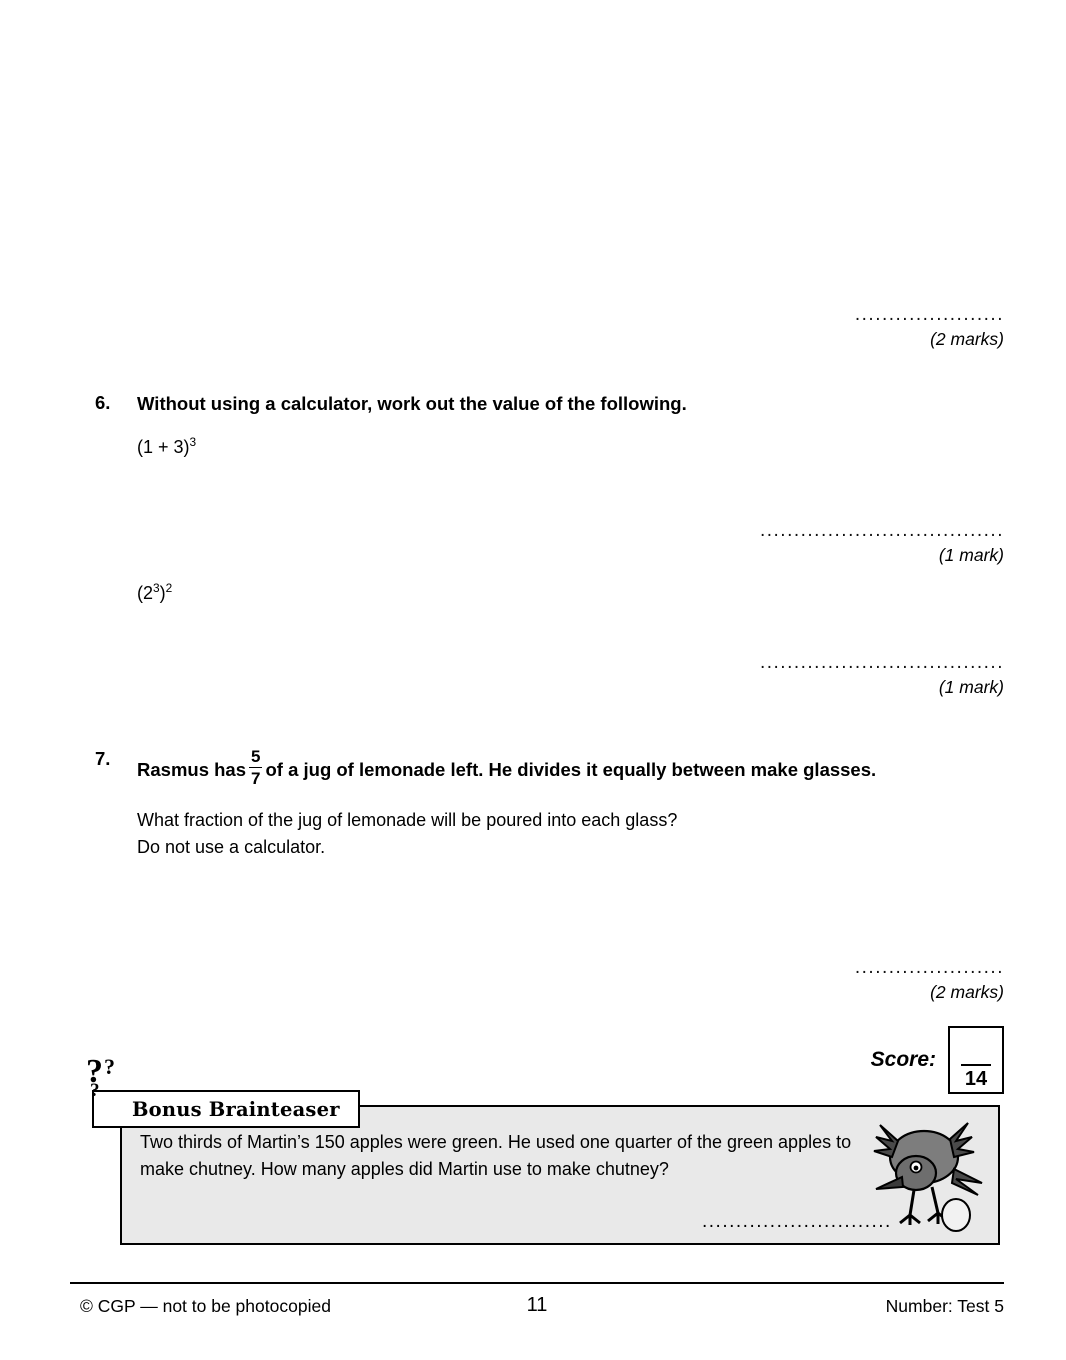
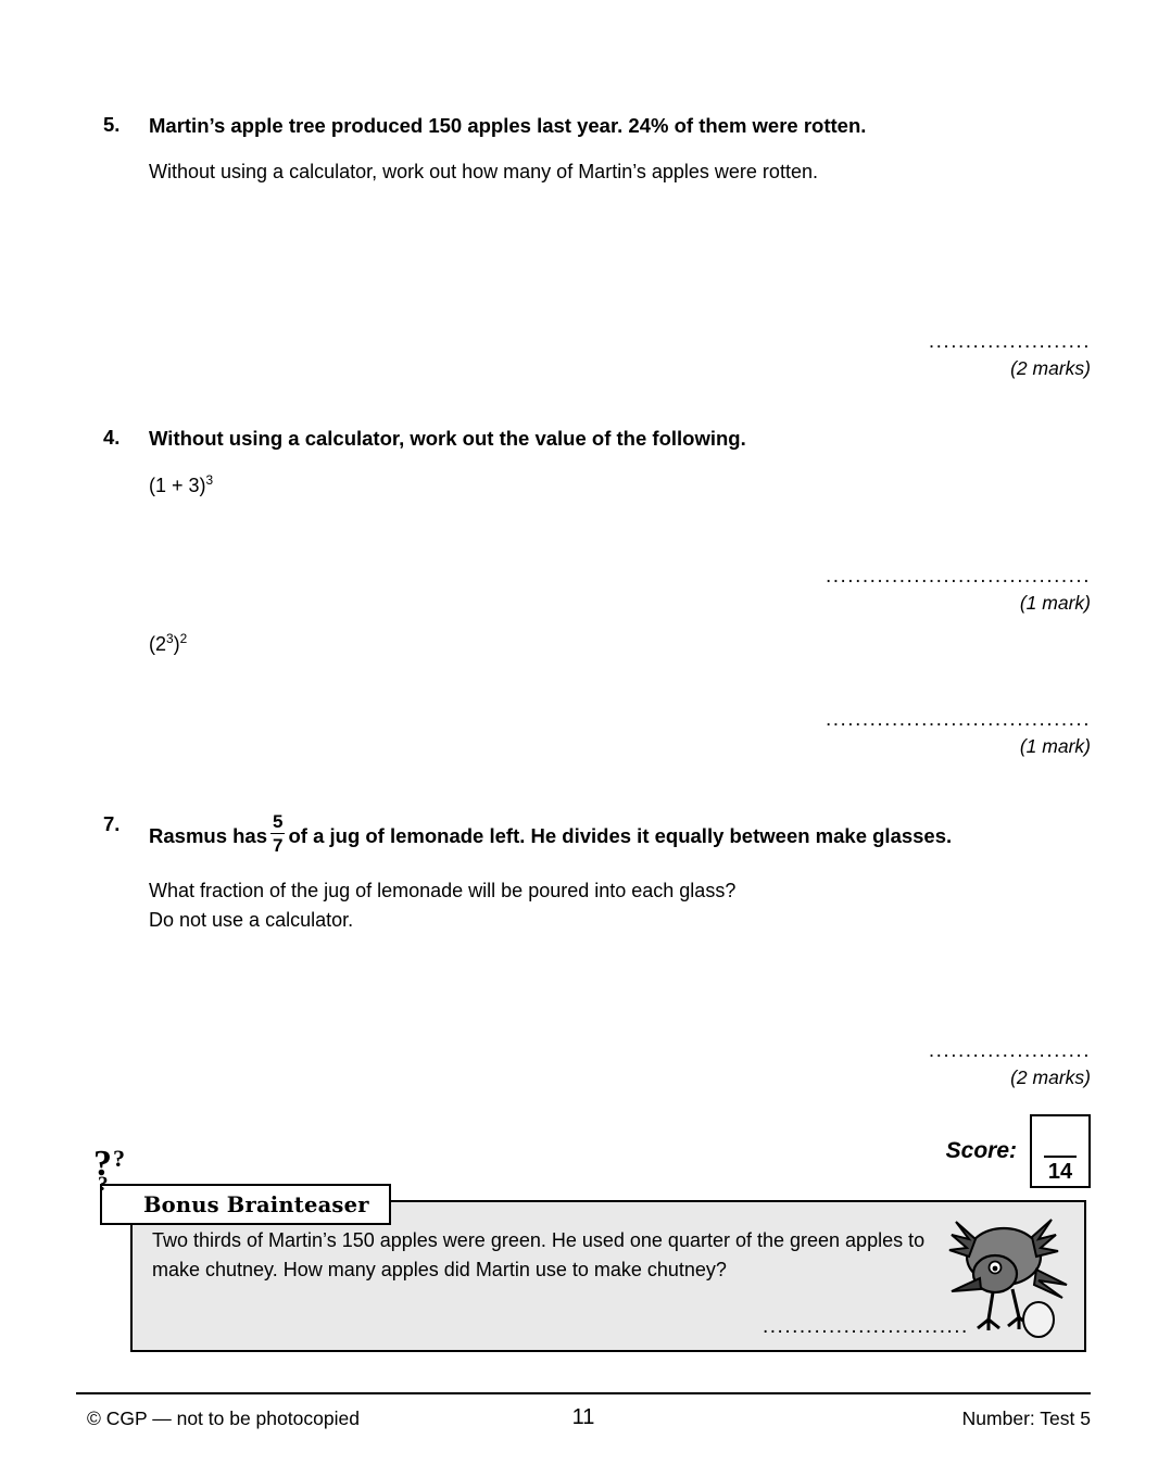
+ 5.
+ Martin’s apple tree produced 150 apples last year. 24% of them were rotten.
+ Without using a calculator, work out how many of Martin’s apples were rotten.
  ......................
  (2 marks)
- 6.
+ 4.
  Without using a calculator, work out the value of the following.
  (1 + 3)3
  ....................................
  (1 mark)
  (23)2
  ....................................
  (1 mark)
  7.
  Rasmus has
  5
  7
  of a jug of lemonade left. He divides it equally between make glasses.
  What fraction of the jug of lemonade will be poured into each glass?
  Do not use a calculator.
  ......................
  (2 marks)
  Score:
  14
  Two thirds of Martin’s 150 apples were green. He used one quarter of the green apples to make chutney. How many apples did Martin use to make chutney?
  ............................
  Bonus Brainteaser
  ??
  ?
  © CGP — not to be photocopied
  11
  Number: Test 5
